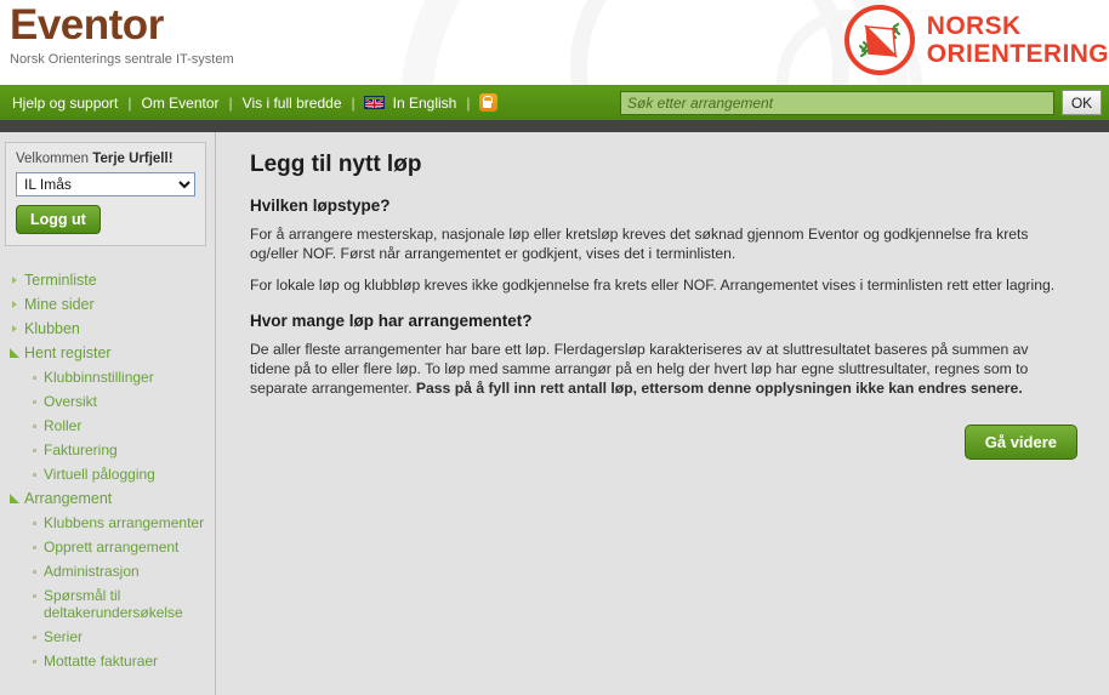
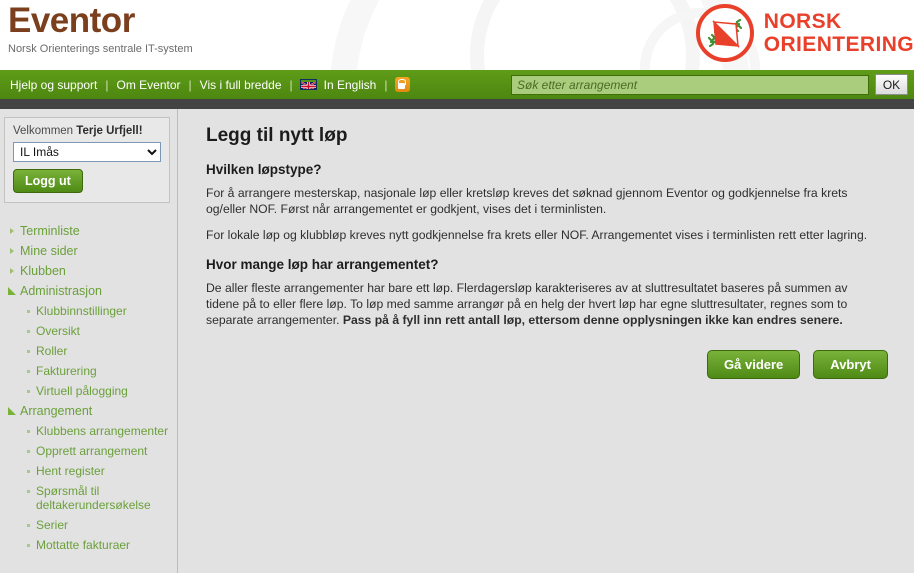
  Eventor
  Norsk Orienterings sentrale IT-system
  NORSK
  ORIENTERING
  Hjelp og support
  |
  Om Eventor
  |
  Vis i full bredde
  |
  In English
  |
  Søk etter arrangement
  OK
  Velkommen Terje Urfjell!
  IL Imås
  Logg ut
  Terminliste
  Mine sider
  Klubben
- Hent register
+ Administrasjon
  Klubbinnstillinger
  Oversikt
  Roller
  Fakturering
  Virtuell pålogging
  Arrangement
  Klubbens arrangementer
  Opprett arrangement
- Administrasjon
+ Hent register
  Spørsmål til deltakerundersøkelse
  Serier
  Mottatte fakturaer
  Legg til nytt løp
  Hvilken løpstype?
  For å arrangere mesterskap, nasjonale løp eller kretsløp kreves det søknad gjennom Eventor og godkjennelse fra krets og/eller NOF. Først når arrangementet er godkjent, vises det i terminlisten.
- For lokale løp og klubbløp kreves ikke godkjennelse fra krets eller NOF. Arrangementet vises i terminlisten rett etter lagring.
+ For lokale løp og klubbløp kreves nytt godkjennelse fra krets eller NOF. Arrangementet vises i terminlisten rett etter lagring.
  Hvor mange løp har arrangementet?
  De aller fleste arrangementer har bare ett løp. Flerdagersløp karakteriseres av at sluttresultatet baseres på summen av tidene på to eller flere løp. To løp med samme arrangør på en helg der hvert løp har egne sluttresultater, regnes som to separate arrangementer. Pass på å fyll inn rett antall løp, ettersom denne opplysningen ikke kan endres senere.
  Gå videre
+ Avbryt
